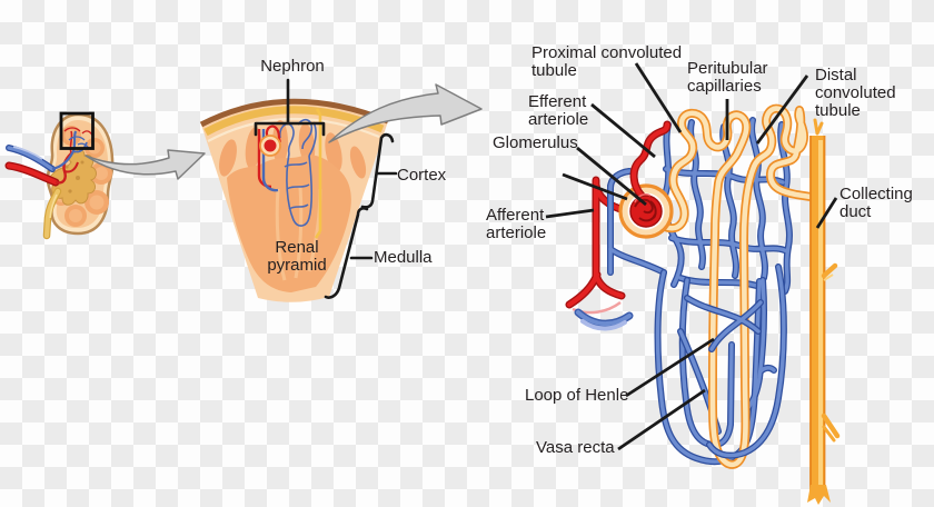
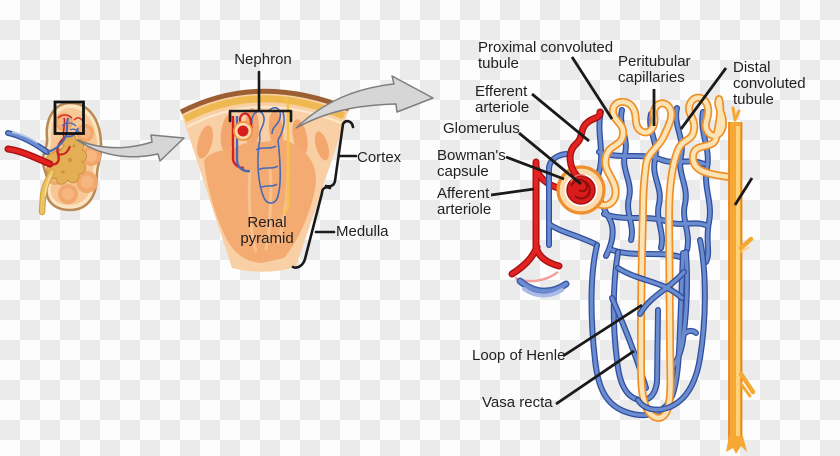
  Nephron
  Cortex
  Medulla
  Renal
  pyramid
  Proximal convoluted
  tubule
  Peritubular
  capillaries
  Distal
  convoluted
  tubule
  Efferent
  arteriole
  Glomerulus
+ Bowman's
+ capsule
  Afferent
  arteriole
- Collecting
- duct
  Loop of Henle
  Vasa recta
